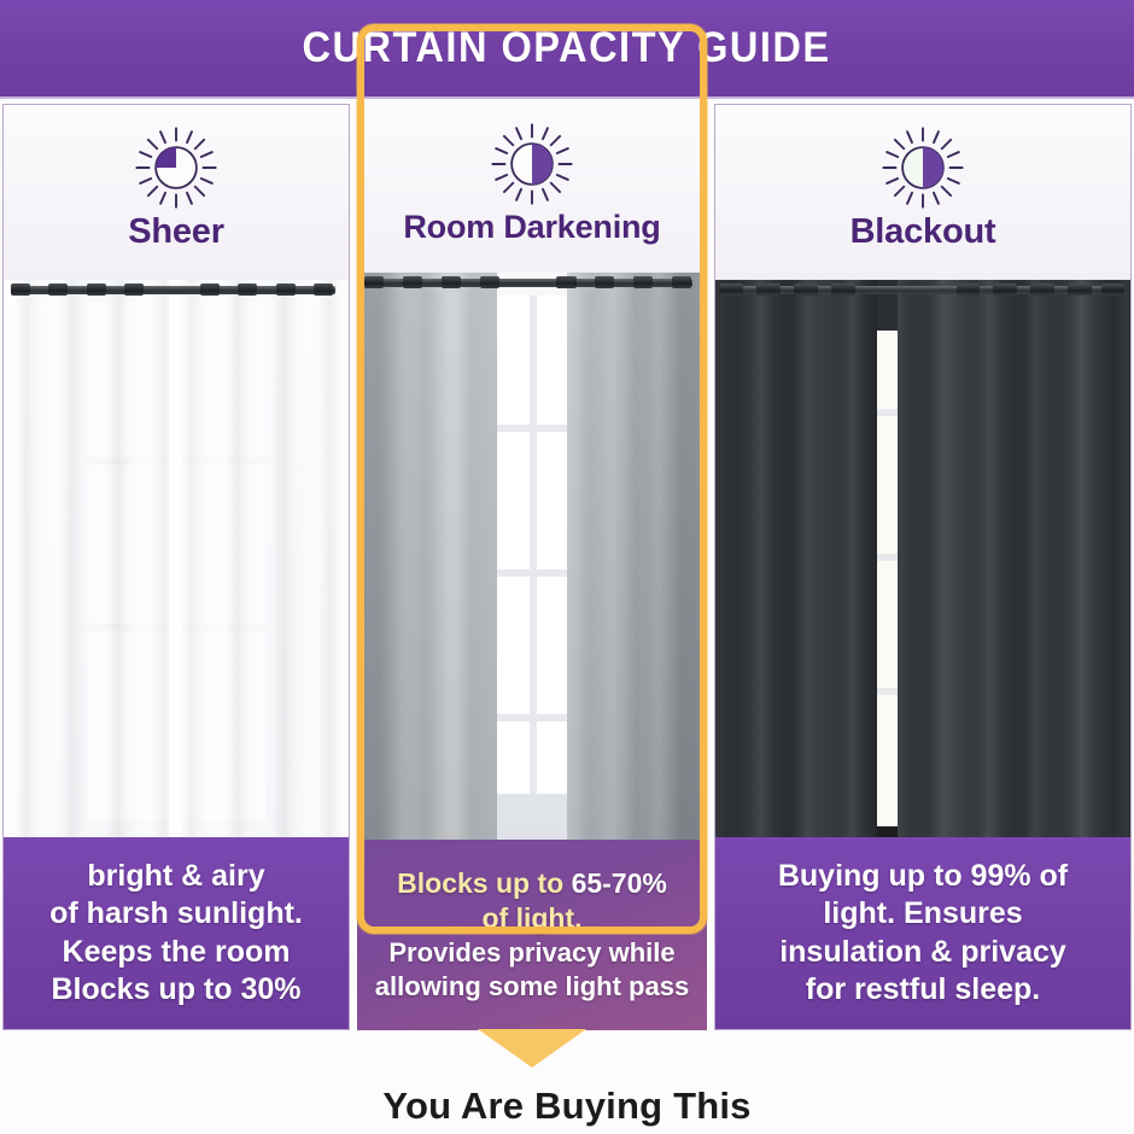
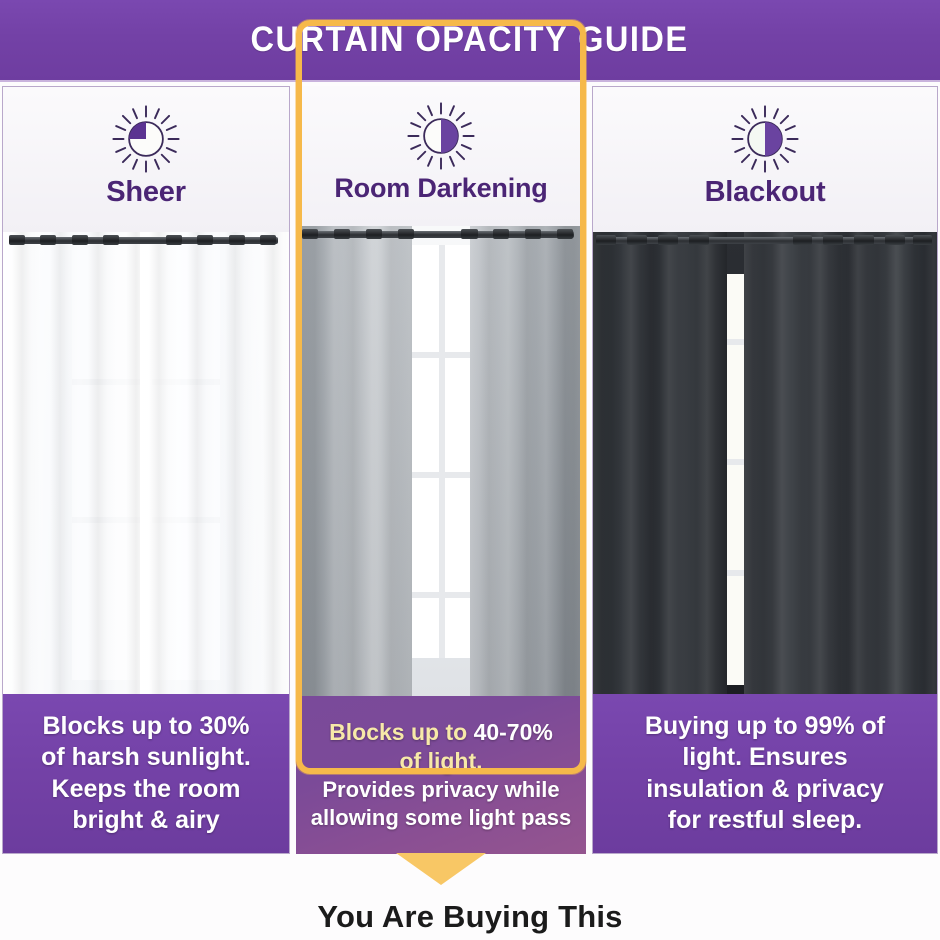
  CURTAIN OPACITY GUIDE
  Sheer
- bright & airy
+ Blocks up to 30%
  of harsh sunlight.
  Keeps the room
- Blocks up to 30%
+ bright & airy
  Room Darkening
- Blocks up to 65-70%
+ Blocks up to 40-70%
  of light.
  Provides privacy while
  allowing some light pass
  Blackout
  Buying up to 99% of
  light. Ensures
  insulation & privacy
  for restful sleep.
  You Are Buying This
